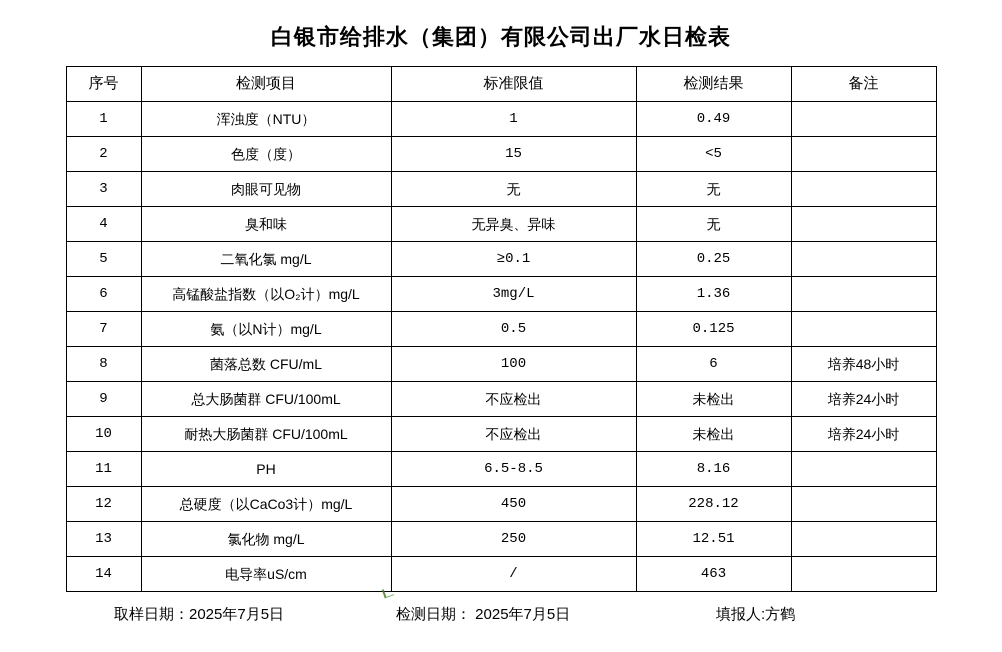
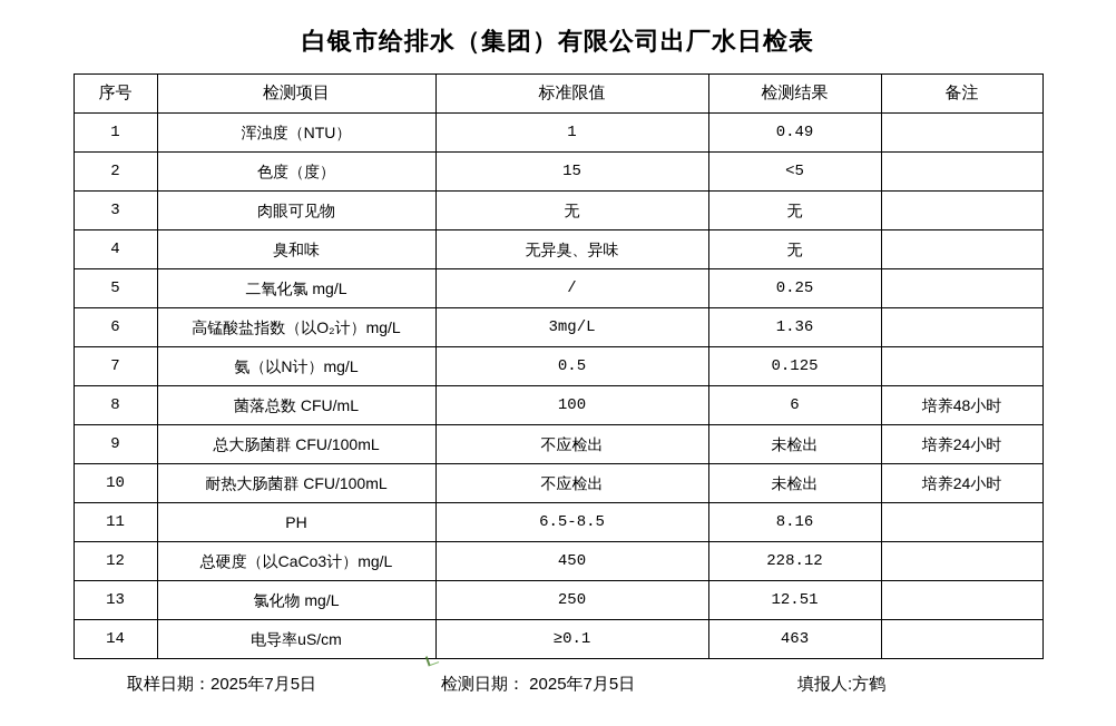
  白银市给排水（集团）有限公司出厂水日检表
  序号	检测项目	标准限值	检测结果	备注
  1	浑浊度（NTU）	1	0.49
  2	色度（度）	15	<5
  3	肉眼可见物	无	无
  4	臭和味	无异臭、异味	无
- 5	二氧化氯 mg/L	≥0.1	0.25
+ 5	二氧化氯 mg/L	/	0.25
  6	高锰酸盐指数（以O₂计）mg/L	3mg/L	1.36
  7	氨（以N计）mg/L	0.5	0.125
  8	菌落总数 CFU/mL	100	6	培养48小时
  9	总大肠菌群 CFU/100mL	不应检出	未检出	培养24小时
  10	耐热大肠菌群 CFU/100mL	不应检出	未检出	培养24小时
  11	PH	6.5-8.5	8.16
  12	总硬度（以CaCo3计）mg/L	450	228.12
  13	氯化物 mg/L	250	12.51
- 14	电导率uS/cm	/	463
+ 14	电导率uS/cm	≥0.1	463
  取样日期：2025年7月5日
  检测日期： 2025年7月5日
  填报人:方鹤
